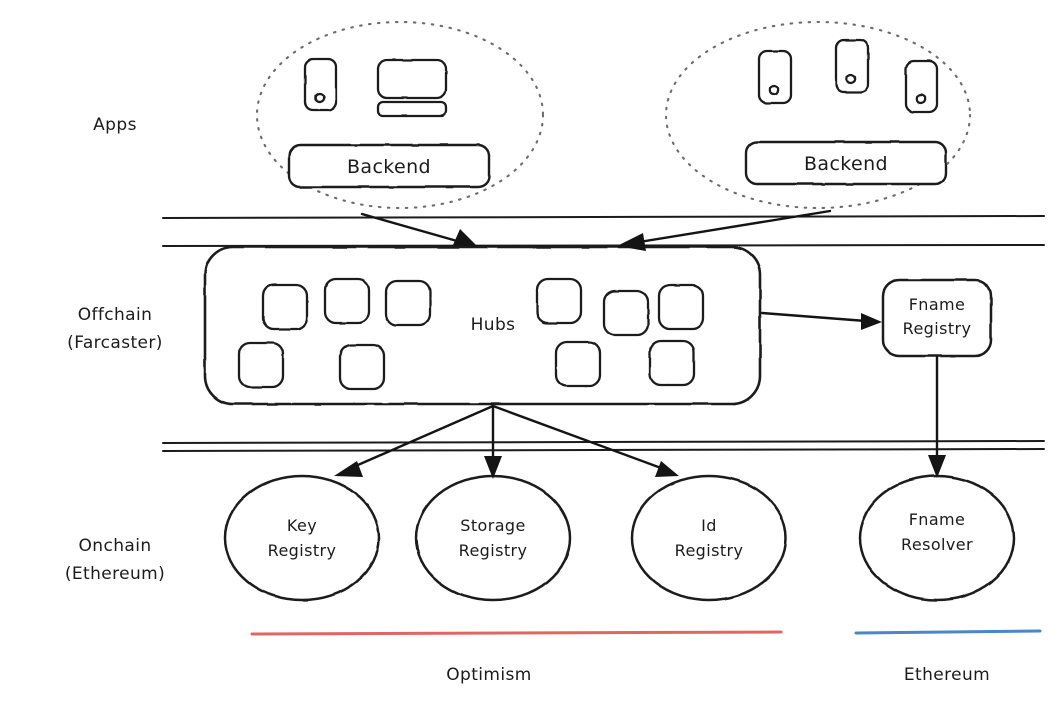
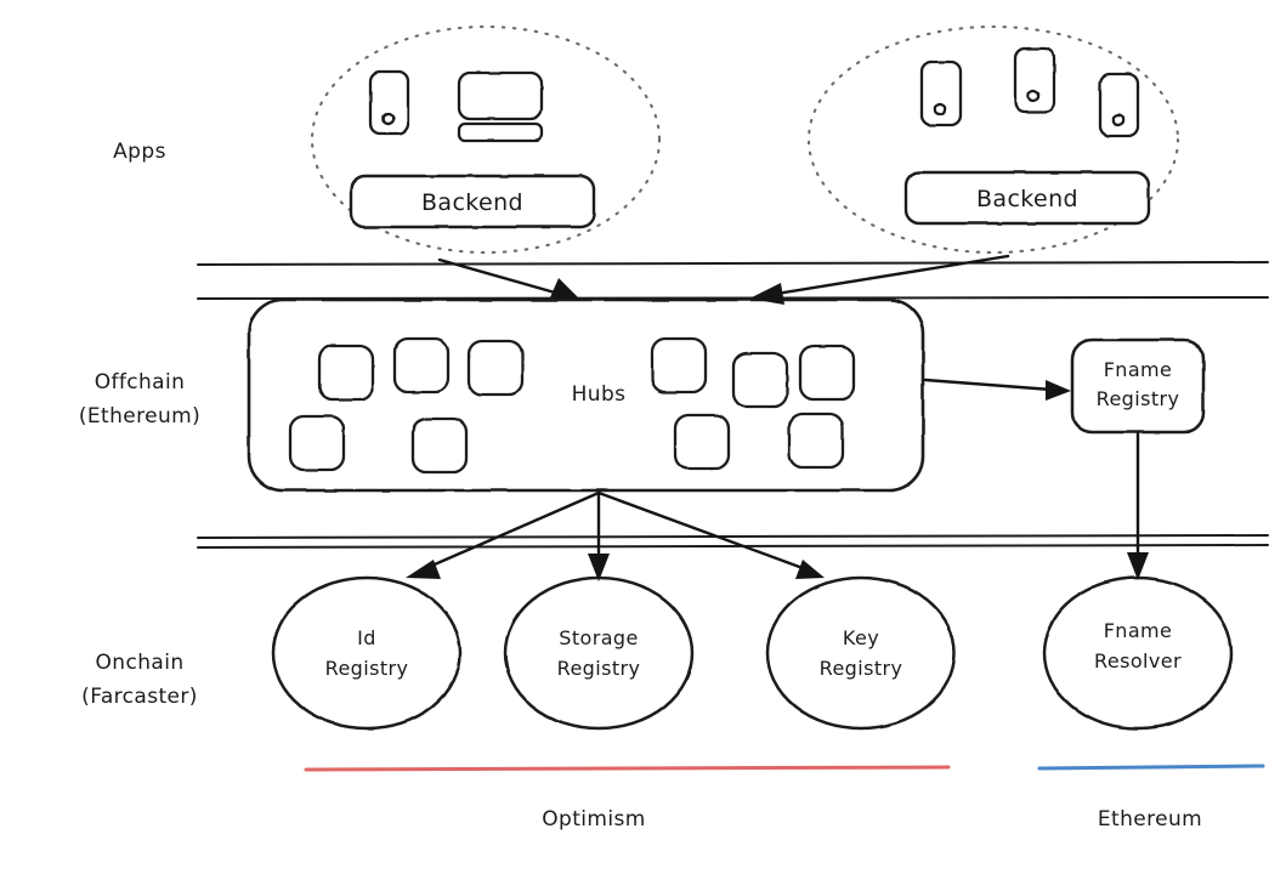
  Apps
  Offchain
- (Farcaster)
+ (Ethereum)
  Onchain
- (Ethereum)
+ (Farcaster)
  Backend
  Backend
  Hubs
  Fname
  Registry
- Key
+ Id
  Registry
  Storage
  Registry
- Id
+ Key
  Registry
  Fname
  Resolver
  Optimism
  Ethereum
